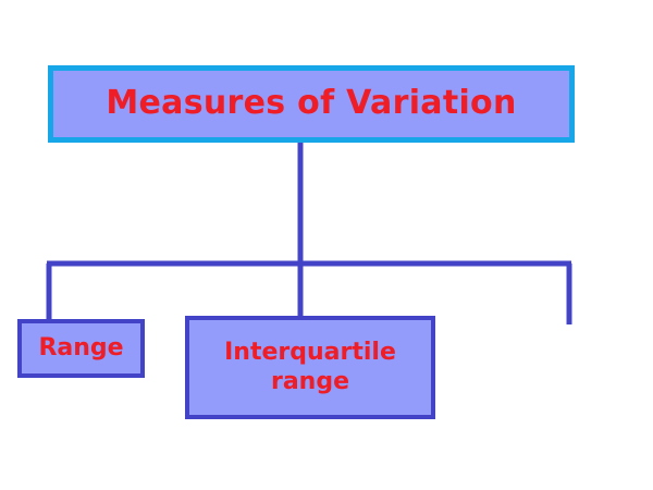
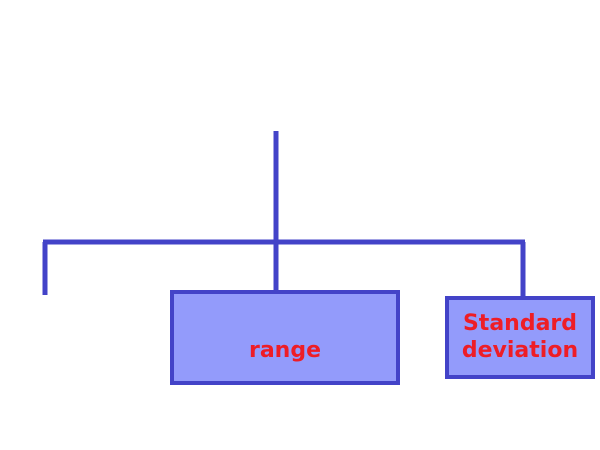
- Measures of Variation
- Range
- Interquartile
  range
+ Standard
+ deviation
